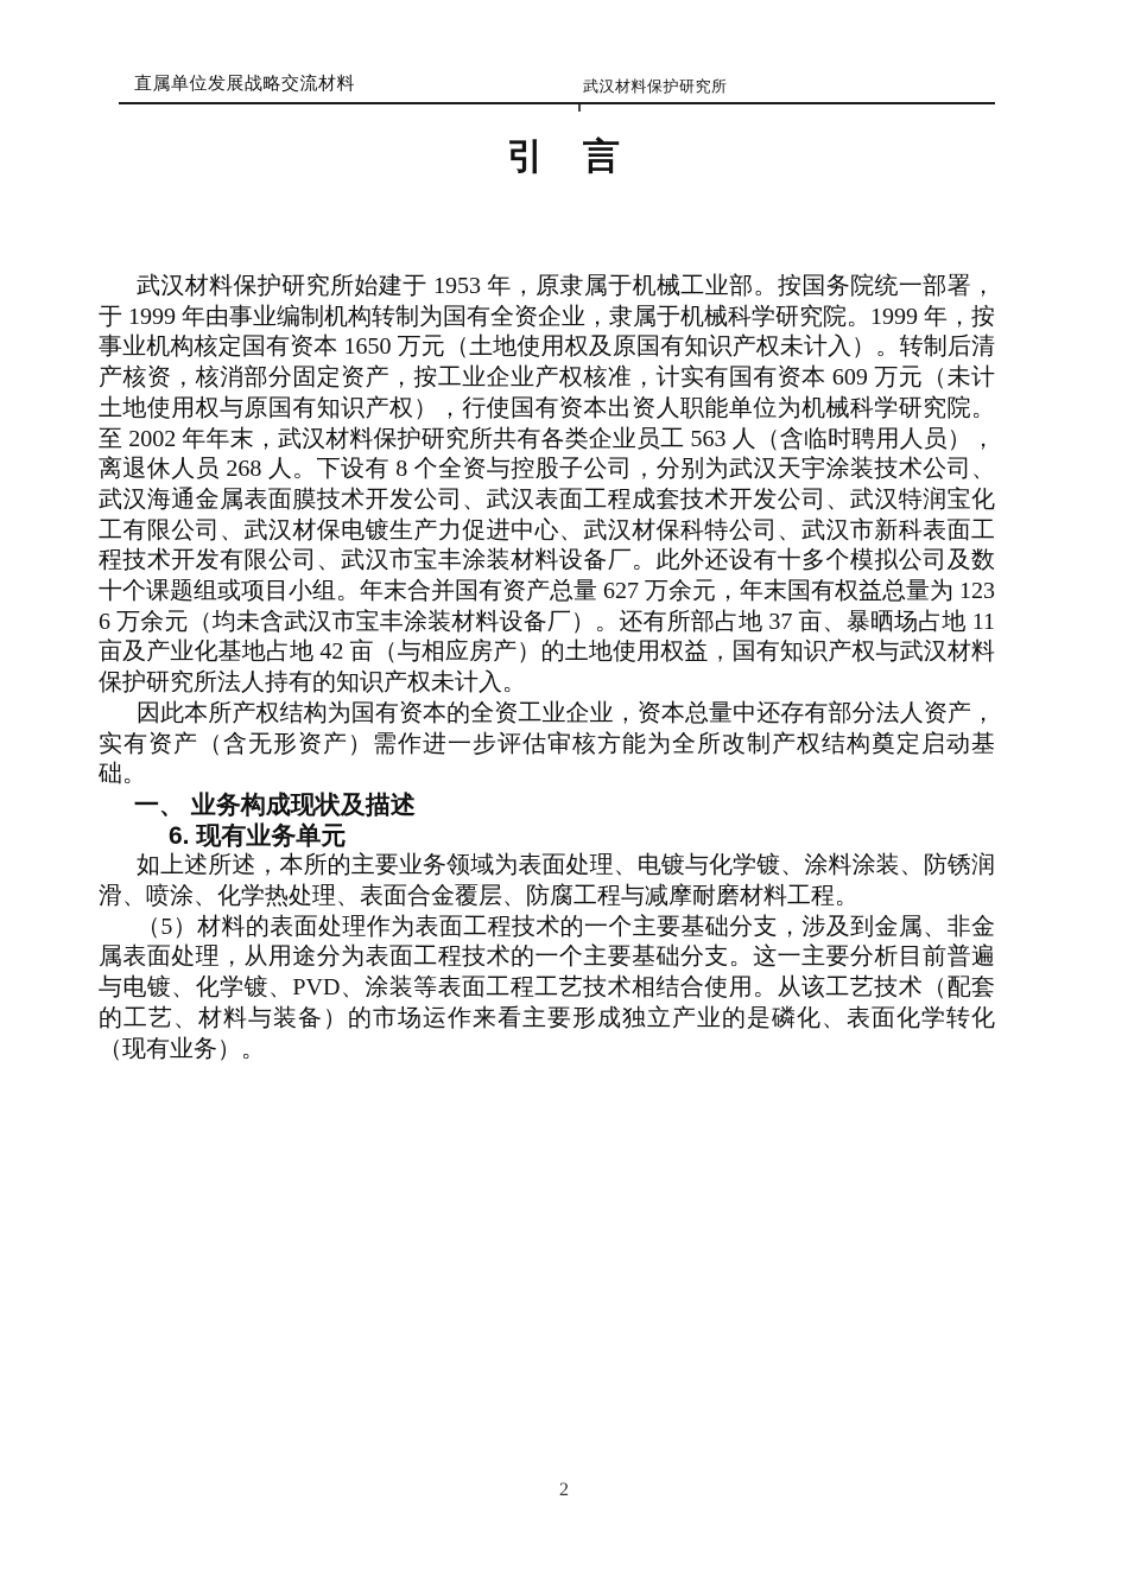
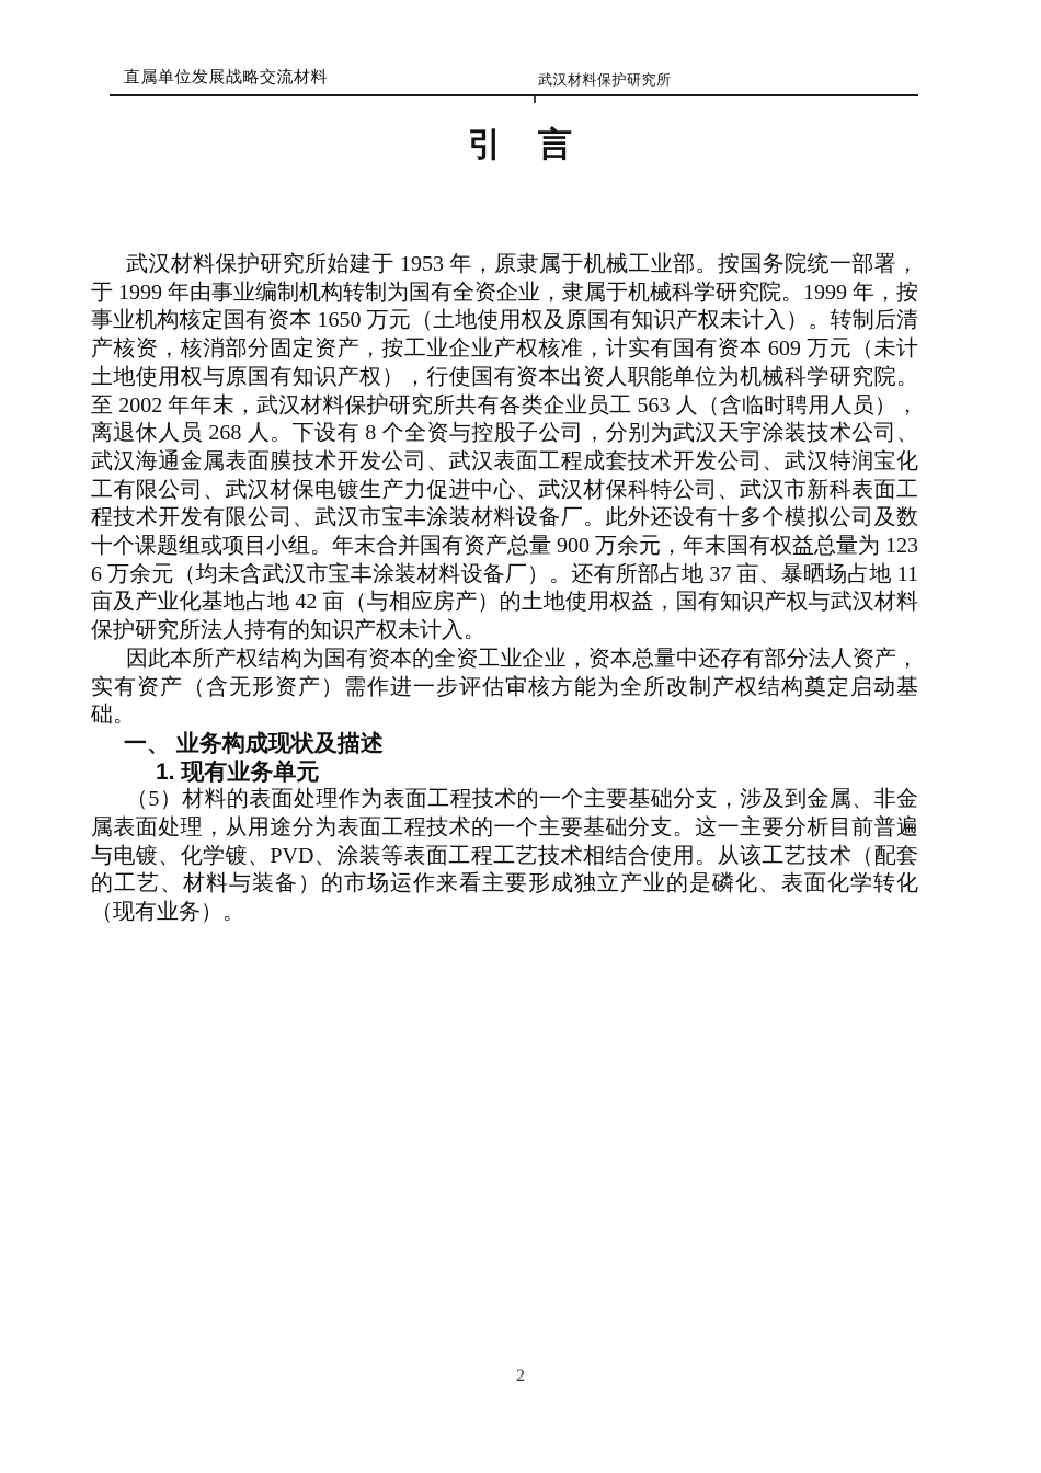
  直属单位发展战略交流材料
  武汉材料保护研究所
  引 言
- 武汉材料保护研究所始建于 1953 年，原隶属于机械工业部。按国务院统一部署，于 1999 年由事业编制机构转制为国有全资企业，隶属于机械科学研究院。1999 年，按事业机构核定国有资本 1650 万元（土地使用权及原国有知识产权未计入）。转制后清产核资，核消部分固定资产，按工业企业产权核准，计实有国有资本 609 万元（未计土地使用权与原国有知识产权），行使国有资本出资人职能单位为机械科学研究院。至 2002 年年末，武汉材料保护研究所共有各类企业员工 563 人（含临时聘用人员），离退休人员 268 人。下设有 8 个全资与控股子公司，分别为武汉天宇涂装技术公司、武汉海通金属表面膜技术开发公司、武汉表面工程成套技术开发公司、武汉特润宝化工有限公司、武汉材保电镀生产力促进中心、武汉材保科特公司、武汉市新科表面工程技术开发有限公司、武汉市宝丰涂装材料设备厂。此外还设有十多个模拟公司及数十个课题组或项目小组。年末合并国有资产总量 627 万余元，年末国有权益总量为 1236 万余元（均未含武汉市宝丰涂装材料设备厂）。还有所部占地 37 亩、暴晒场占地 11 亩及产业化基地占地 42 亩（与相应房产）的土地使用权益，国有知识产权与武汉材料保护研究所法人持有的知识产权未计入。
+ 武汉材料保护研究所始建于 1953 年，原隶属于机械工业部。按国务院统一部署，于 1999 年由事业编制机构转制为国有全资企业，隶属于机械科学研究院。1999 年，按事业机构核定国有资本 1650 万元（土地使用权及原国有知识产权未计入）。转制后清产核资，核消部分固定资产，按工业企业产权核准，计实有国有资本 609 万元（未计土地使用权与原国有知识产权），行使国有资本出资人职能单位为机械科学研究院。至 2002 年年末，武汉材料保护研究所共有各类企业员工 563 人（含临时聘用人员），离退休人员 268 人。下设有 8 个全资与控股子公司，分别为武汉天宇涂装技术公司、武汉海通金属表面膜技术开发公司、武汉表面工程成套技术开发公司、武汉特润宝化工有限公司、武汉材保电镀生产力促进中心、武汉材保科特公司、武汉市新科表面工程技术开发有限公司、武汉市宝丰涂装材料设备厂。此外还设有十多个模拟公司及数十个课题组或项目小组。年末合并国有资产总量 900 万余元，年末国有权益总量为 1236 万余元（均未含武汉市宝丰涂装材料设备厂）。还有所部占地 37 亩、暴晒场占地 11 亩及产业化基地占地 42 亩（与相应房产）的土地使用权益，国有知识产权与武汉材料保护研究所法人持有的知识产权未计入。
  因此本所产权结构为国有资本的全资工业企业，资本总量中还存有部分法人资产，实有资产（含无形资产）需作进一步评估审核方能为全所改制产权结构奠定启动基础。
  一、 业务构成现状及描述
- 6. 现有业务单元
+ 1. 现有业务单元
- 如上述所述，本所的主要业务领域为表面处理、电镀与化学镀、涂料涂装、防锈润滑、喷涂、化学热处理、表面合金覆层、防腐工程与减摩耐磨材料工程。
  （5）材料的表面处理作为表面工程技术的一个主要基础分支，涉及到金属、非金属表面处理，从用途分为表面工程技术的一个主要基础分支。这一主要分析目前普遍与电镀、化学镀、PVD、涂装等表面工程工艺技术相结合使用。从该工艺技术（配套的工艺、材料与装备）的市场运作来看主要形成独立产业的是磷化、表面化学转化（现有业务）。
  2
